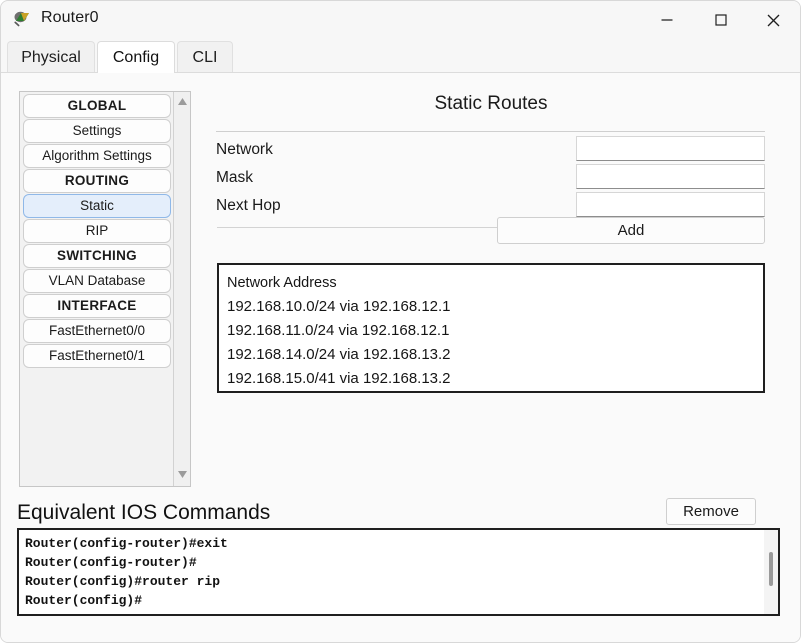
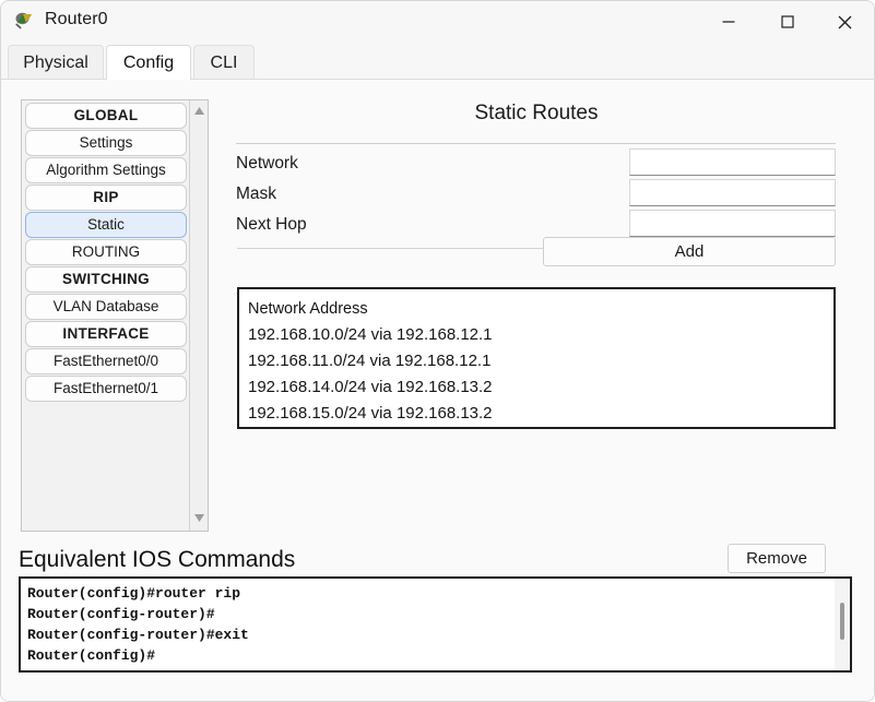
  Router0
  Physical
  Config
  CLI
  GLOBAL
  Settings
  Algorithm Settings
- ROUTING
+ RIP
  Static
- RIP
+ ROUTING
  SWITCHING
  VLAN Database
  INTERFACE
  FastEthernet0/0
  FastEthernet0/1
  Static Routes
  Network
  Mask
  Next Hop
  Add
  Network Address
  192.168.10.0/24 via 192.168.12.1
  192.168.11.0/24 via 192.168.12.1
  192.168.14.0/24 via 192.168.13.2
- 192.168.15.0/41 via 192.168.13.2
+ 192.168.15.0/24 via 192.168.13.2
  Remove
  Equivalent IOS Commands
- Router(config-router)#exit
+ Router(config)#router rip
  Router(config-router)#
- Router(config)#router rip
+ Router(config-router)#exit
  Router(config)#
